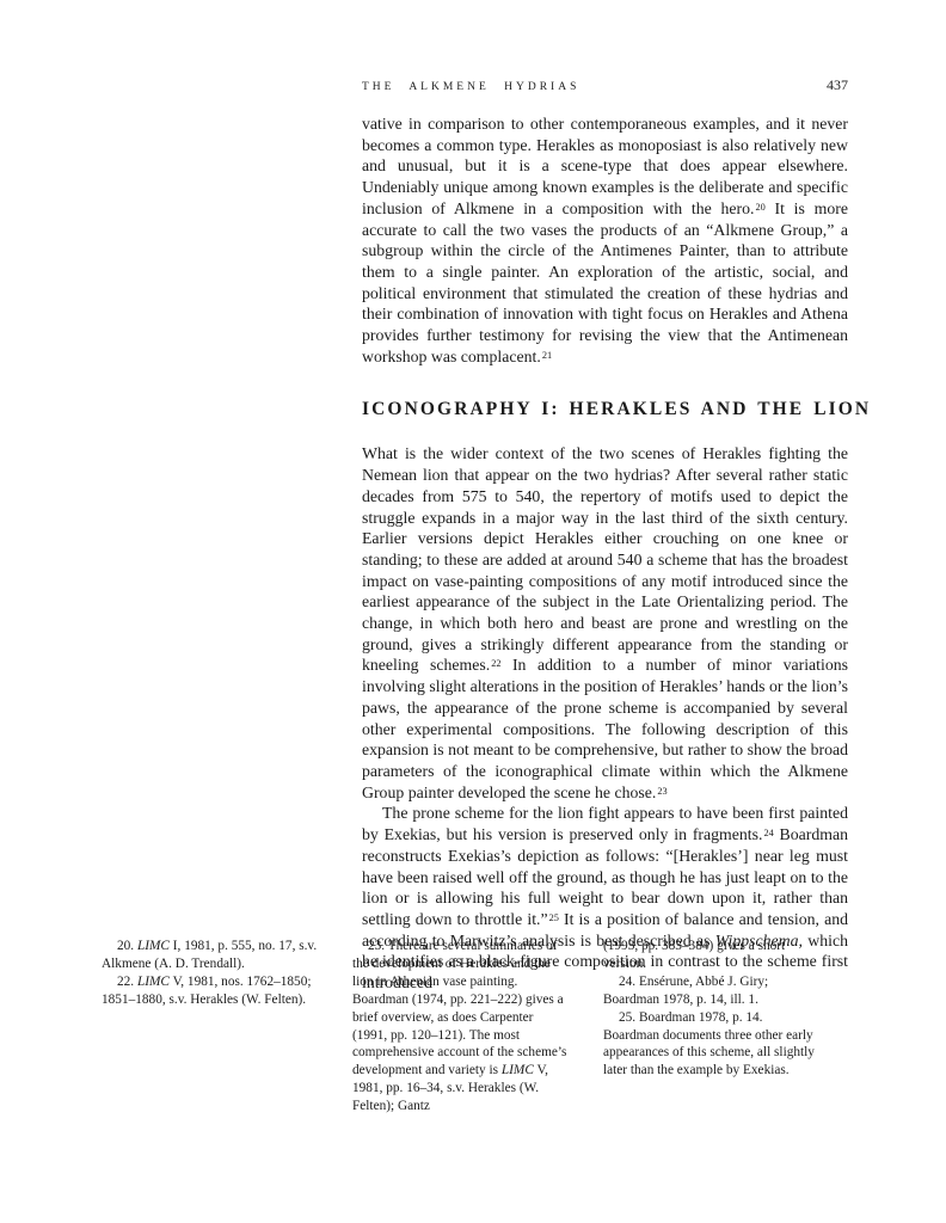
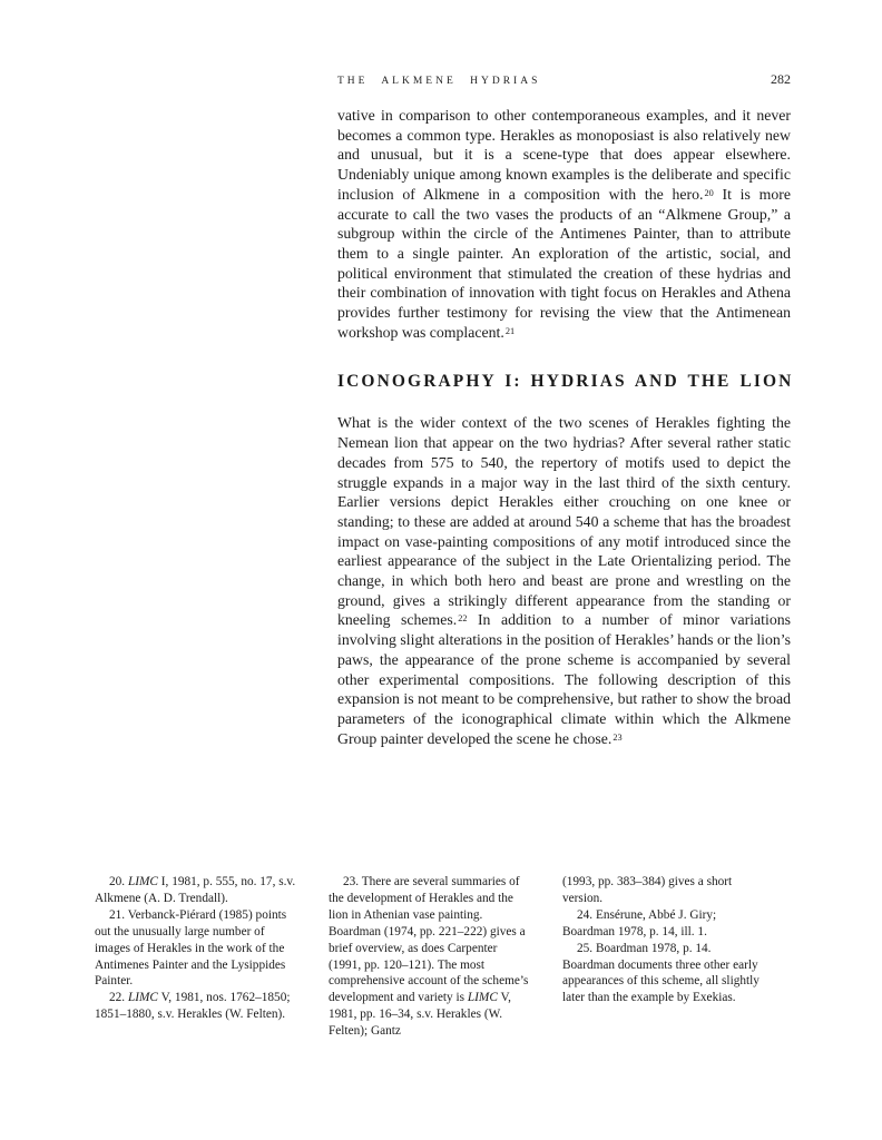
  THE ALKMENE HYDRIAS
- 437
+ 282
  vative in comparison to other contemporaneous examples, and it never becomes a common type. Herakles as monoposiast is also relatively new and unusual, but it is a scene-type that does appear elsewhere. Undeniably unique among known examples is the deliberate and specific inclusion of Alkmene in a composition with the hero.20 It is more accurate to call the two vases the products of an “Alkmene Group,” a subgroup within the circle of the Antimenes Painter, than to attribute them to a single painter. An exploration of the artistic, social, and political environment that stimulated the creation of these hydrias and their combination of innovation with tight focus on Herakles and Athena provides further testimony for revising the view that the Antimenean workshop was complacent.21
- ICONOGRAPHY I: HERAKLES AND THE LION
+ ICONOGRAPHY I: HYDRIAS AND THE LION
  What is the wider context of the two scenes of Herakles fighting the Nemean lion that appear on the two hydrias? After several rather static decades from 575 to 540, the repertory of motifs used to depict the struggle expands in a major way in the last third of the sixth century. Earlier versions depict Herakles either crouching on one knee or standing; to these are added at around 540 a scheme that has the broadest impact on vase-painting compositions of any motif introduced since the earliest appearance of the subject in the Late Orientalizing period. The change, in which both hero and beast are prone and wrestling on the ground, gives a strikingly different appearance from the standing or kneeling schemes.22 In addition to a number of minor variations involving slight alterations in the position of Herakles’ hands or the lion’s paws, the appearance of the prone scheme is accompanied by several other experimental compositions. The following description of this expansion is not meant to be comprehensive, but rather to show the broad parameters of the iconographical climate within which the Alkmene Group painter developed the scene he chose.23
- The prone scheme for the lion fight appears to have been first painted by Exekias, but his version is preserved only in fragments.24 Boardman reconstructs Exekias’s depiction as follows: “[Herakles’] near leg must have been raised well off the ground, as though he has just leapt on to the lion or is allowing his full weight to bear down upon it, rather than settling down to throttle it.”25 It is a position of balance and tension, and according to Marwitz’s analysis is best described as Wippschema, which he identifies as a black-figure composition in contrast to the scheme first introduced
  20. LIMC I, 1981, p. 555, no. 17, s.v. Alkmene (A. D. Trendall).
+ 21. Verbanck-Piérard (1985) points out the unusually large number of images of Herakles in the work of the Antimenes Painter and the Lysippides Painter.
  22. LIMC V, 1981, nos. 1762–1850; 1851–1880, s.v. Herakles (W. Felten).
  23. There are several summaries of the development of Herakles and the lion in Athenian vase painting. Boardman (1974, pp. 221–222) gives a brief overview, as does Carpenter (1991, pp. 120–121). The most comprehensive account of the scheme’s development and variety is LIMC V, 1981, pp. 16–34, s.v. Herakles (W. Felten); Gantz
  (1993, pp. 383–384) gives a short version.
  24. Ensérune, Abbé J. Giry; Boardman 1978, p. 14, ill. 1.
  25. Boardman 1978, p. 14. Boardman documents three other early appearances of this scheme, all slightly later than the example by Exekias.
